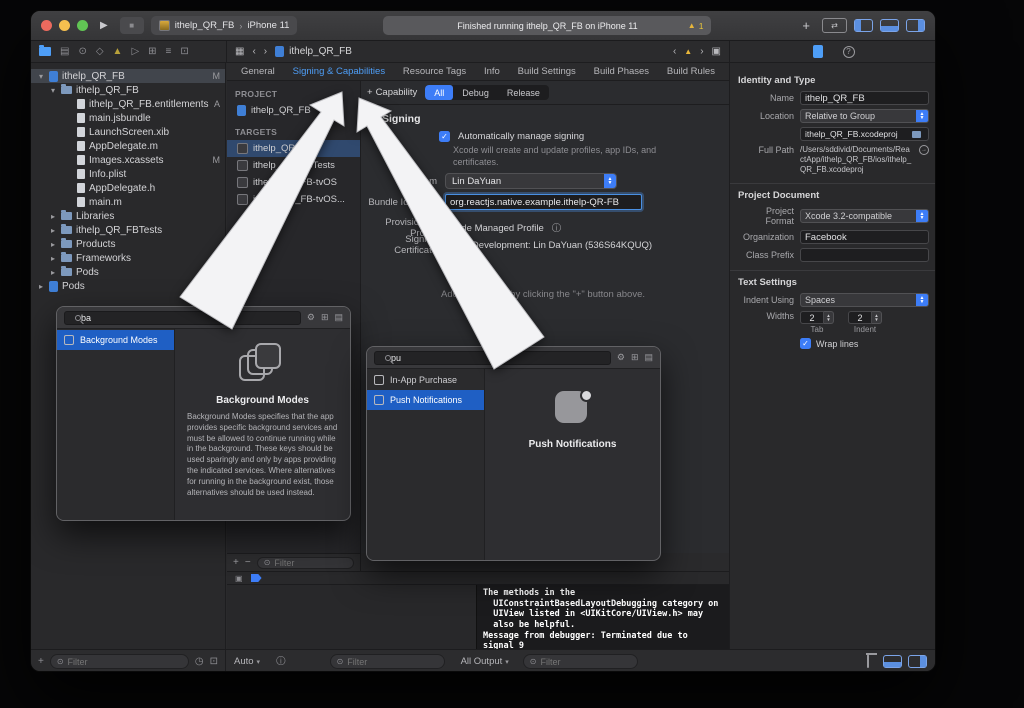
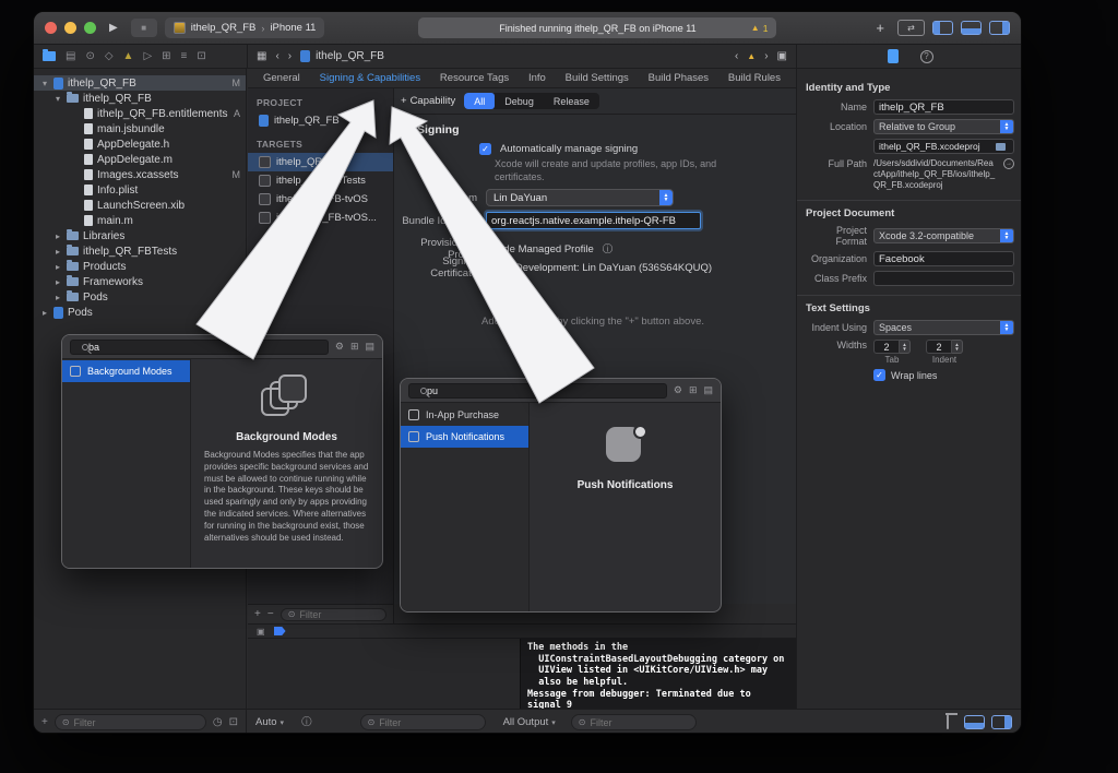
  ▶
  ■
  ithelp_QR_FB
  ›
  iPhone 11
  Finished running ithelp_QR_FB on iPhone 11
  ▲
  1
  +
  ⇄
  ▤
  ⊙
  ◇
  ▲
  ▷
  ⊞
  ≡
  ⊡
  ▦
  ‹
  ›
  ithelp_QR_FB
  ‹
  ▲
  ›
  ▣
  ?
  ▾
  ithelp_QR_FB
  M
  ▾
  ithelp_QR_FB
  ithelp_QR_FB.entitlements
  A
  main.jsbundle
- LaunchScreen.xib
+ AppDelegate.h
  AppDelegate.m
  Images.xcassets
  M
  Info.plist
- AppDelegate.h
+ LaunchScreen.xib
  main.m
  ▸
  Libraries
  ▸
  ithelp_QR_FBTests
  ▸
  Products
  ▸
  Frameworks
  ▸
  Pods
  ▸
  Pods
  +
  ⊙
  Filter
  ◷
  ⊡
  General
  Signing & Capabilities
  Resource Tags
  Info
  Build Settings
  Build Phases
  Build Rules
  PROJECT
  ithelp_QR_FB
  TARGETS
  ithelp_QR
  ithelp_Tests
  +
  −
  ⊙
  Filter
  +
  Capability
  All
  Debug
  Release
  Signing
  ✓
  Automatically manage signing
  Xcode will create and update profiles, app IDs, and certificates.
  Lin DaYuan
  org.reactjs.native.example.ithelp-QR-FB
  de Managed Profile
  ⓘ
  Signi Certificat
  evelopment: Lin DaYuan (536S64KQUQ)
  ▣
  The methods in the
  UIConstraintBasedLayoutDebugging category on
  UIView listed in <UIKitCore/UIView.h> may
  also be helpful.
  Message from debugger: Terminated due to signal 9
  Auto
  ⓘ
  ⊙
  Filter
  All Output
  ⊙
  Filter
  Identity and Type
  Name
  ithelp_QR_FB
  Location
  Relative to Group
  ithelp_QR_FB.xcodeproj
  Full Path
  /Users/sddivid/Documents/ReactApp/ithelp_QR_FB/ios/ithelp_QR_FB.xcodeproj
  Project Document
  Project Format
  Xcode 3.2-compatible
  Organization
  Facebook
  Class Prefix
  Text Settings
  Indent Using
  Spaces
  Widths
  2
  Tab
  2
  Indent
  ✓
  Wrap lines
  ba
  ⚙
  ⊞
  ▤
  Background Modes
  Background Modes
  Background Modes specifies that the app provides specific background services and must be allowed to continue running while in the background. These keys should be used sparingly and only by apps providing the indicated services. Where alternatives for running in the background exist, those alternatives should be used instead.
  pu
  ⚙
  ⊞
  ▤
  In-App Purchase
  Push Notifications
  Push Notifications
